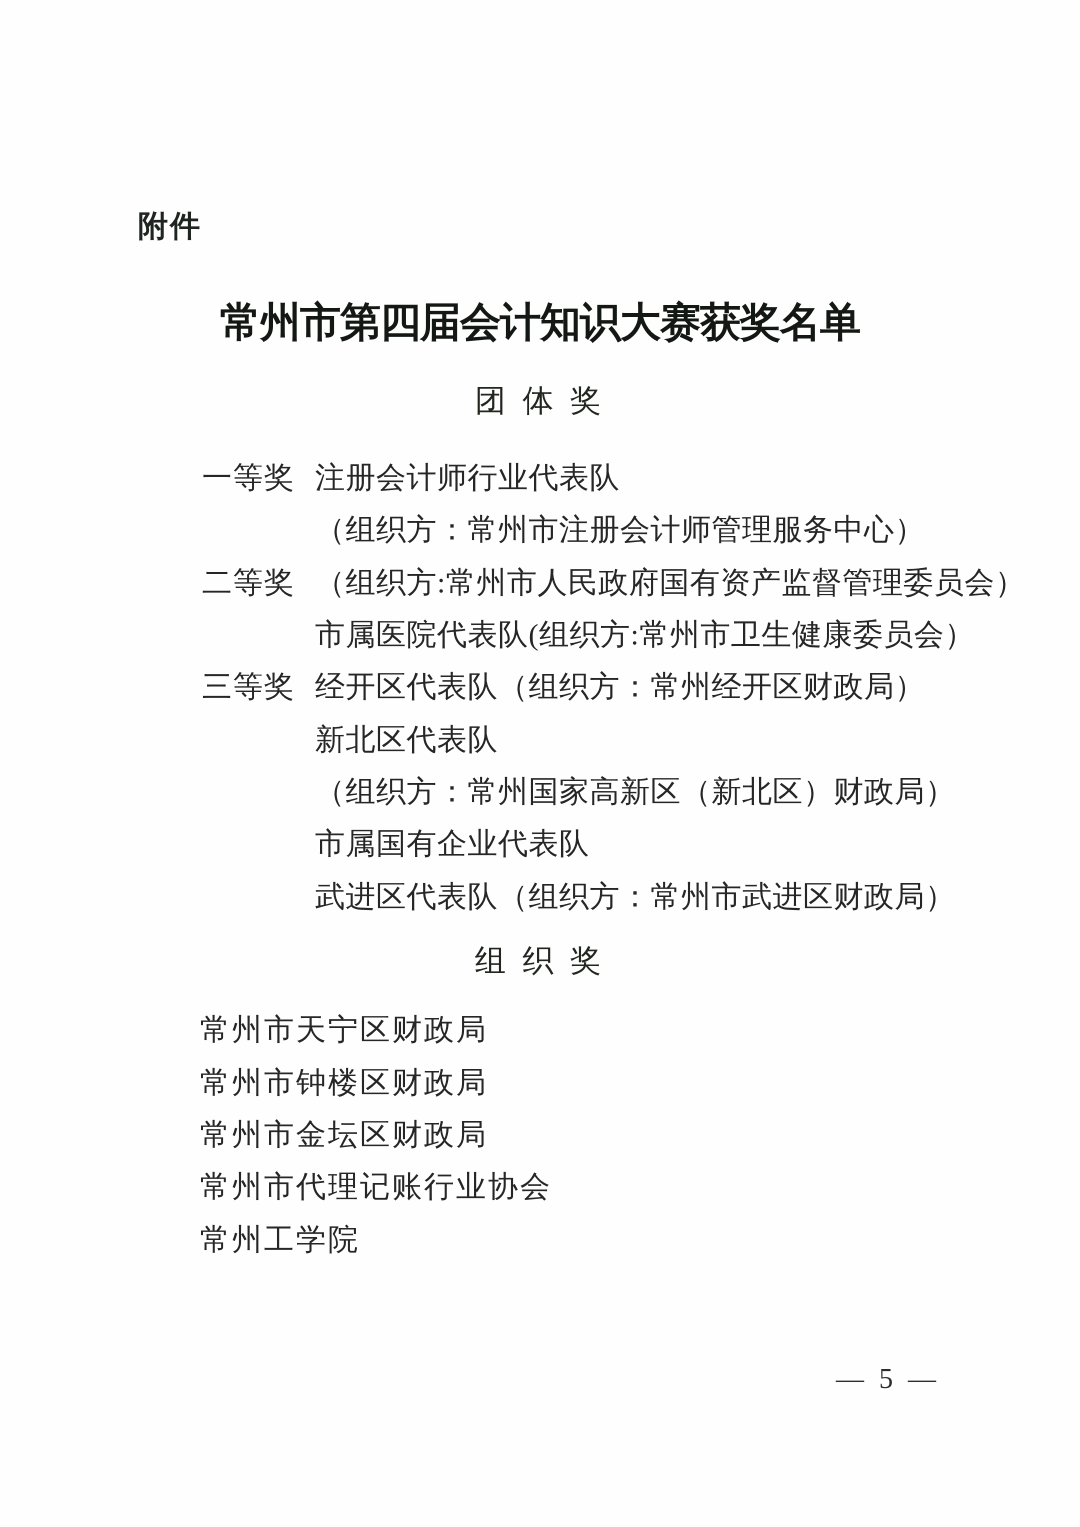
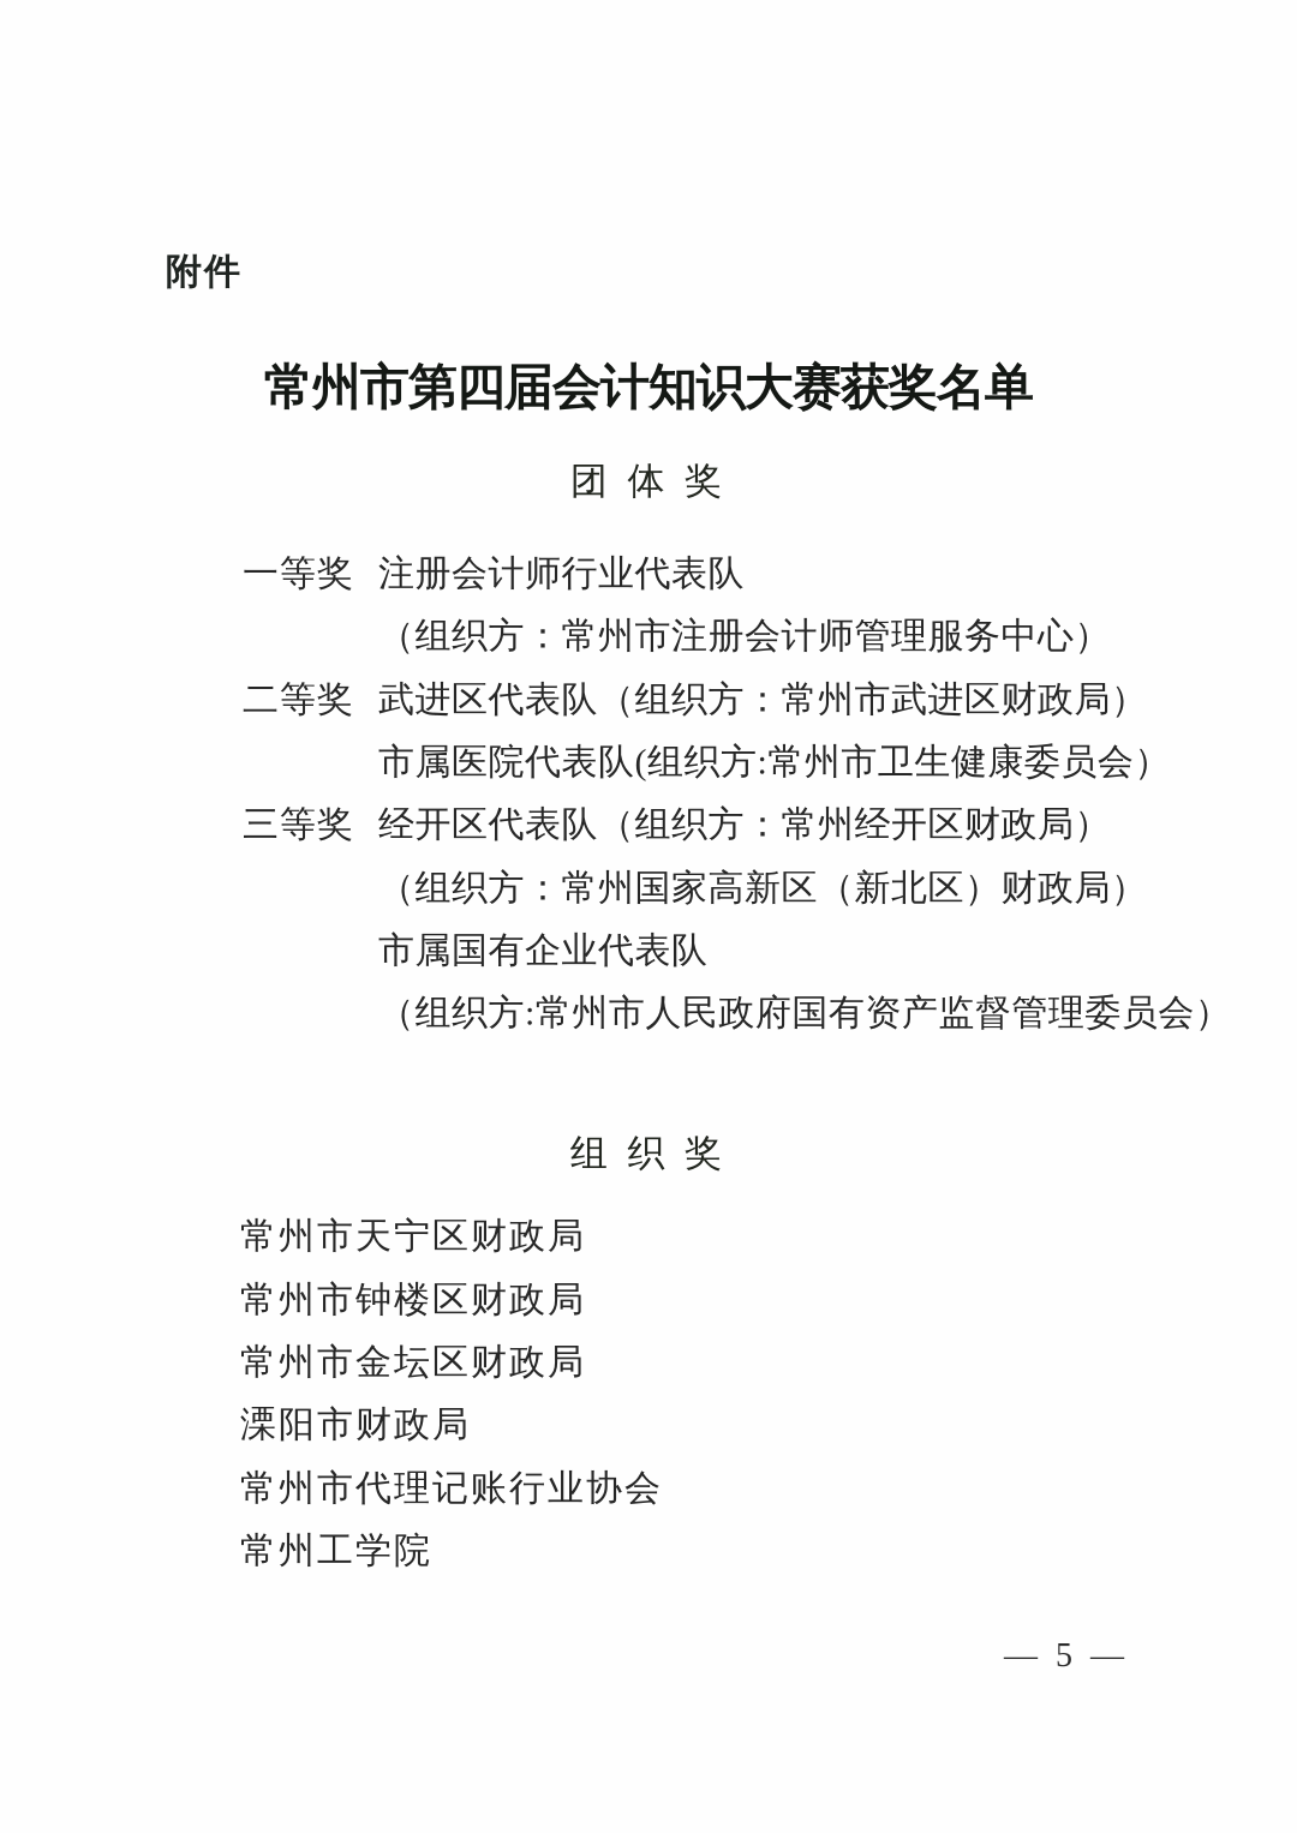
  附件
  常州市第四届会计知识大赛获奖名单
  团 体 奖
  一等奖
  注册会计师行业代表队
  （组织方：常州市注册会计师管理服务中心）
  二等奖
- （组织方:常州市人民政府国有资产监督管理委员会）
+ 武进区代表队（组织方：常州市武进区财政局）
  市属医院代表队(组织方:常州市卫生健康委员会）
  三等奖
  经开区代表队（组织方：常州经开区财政局）
- 新北区代表队
  （组织方：常州国家高新区（新北区）财政局）
  市属国有企业代表队
- 武进区代表队（组织方：常州市武进区财政局）
+ （组织方:常州市人民政府国有资产监督管理委员会）
  组 织 奖
  常州市天宁区财政局
  常州市钟楼区财政局
  常州市金坛区财政局
+ 溧阳市财政局
  常州市代理记账行业协会
  常州工学院
  — 5 —
